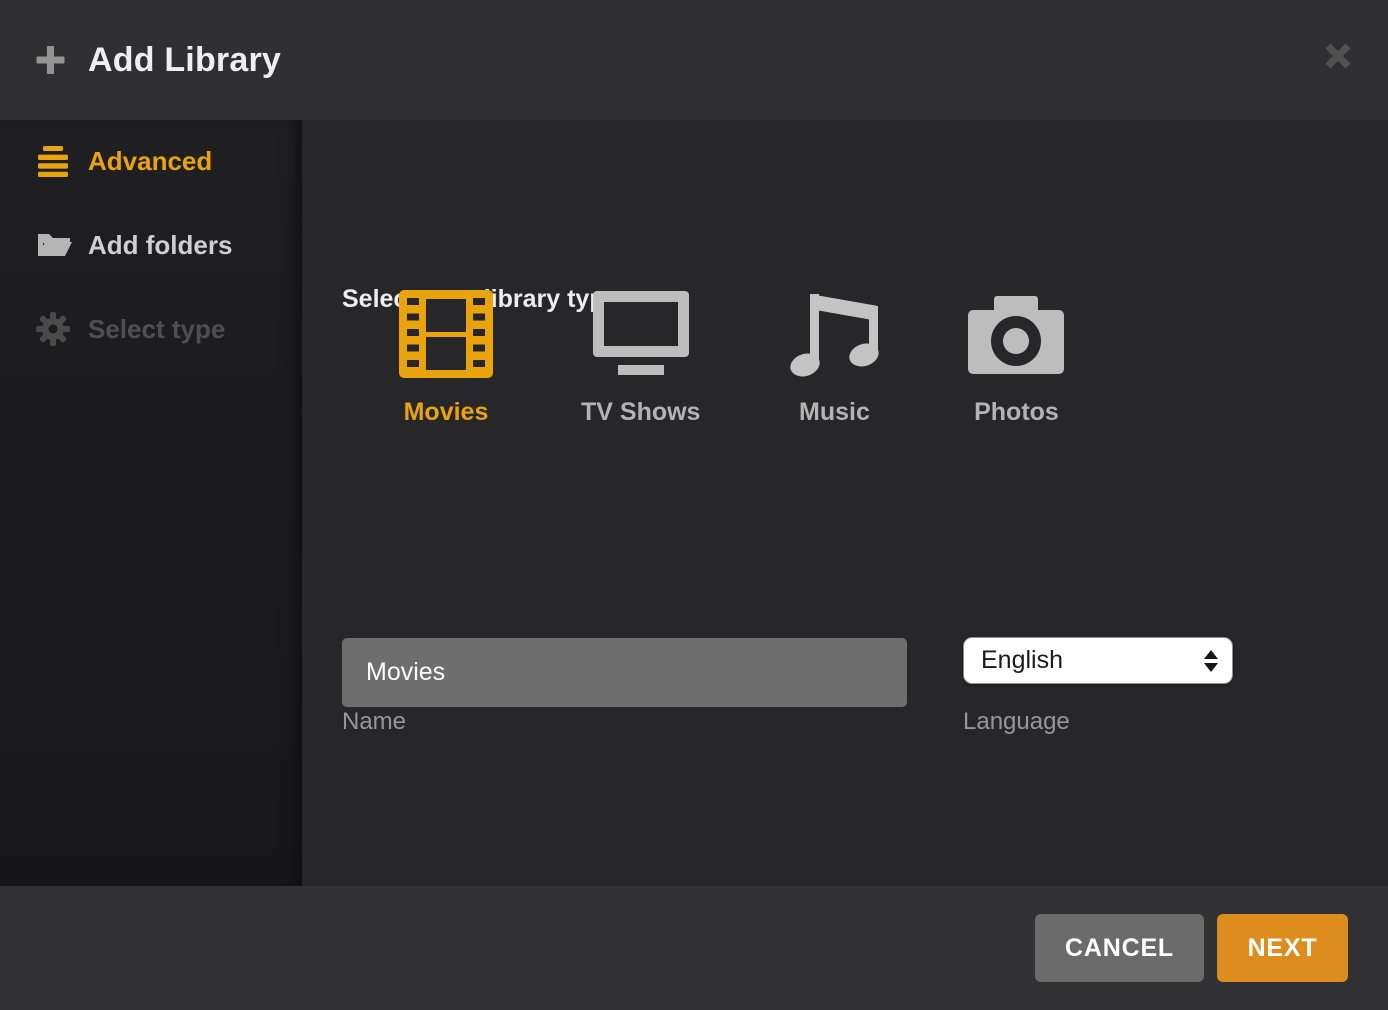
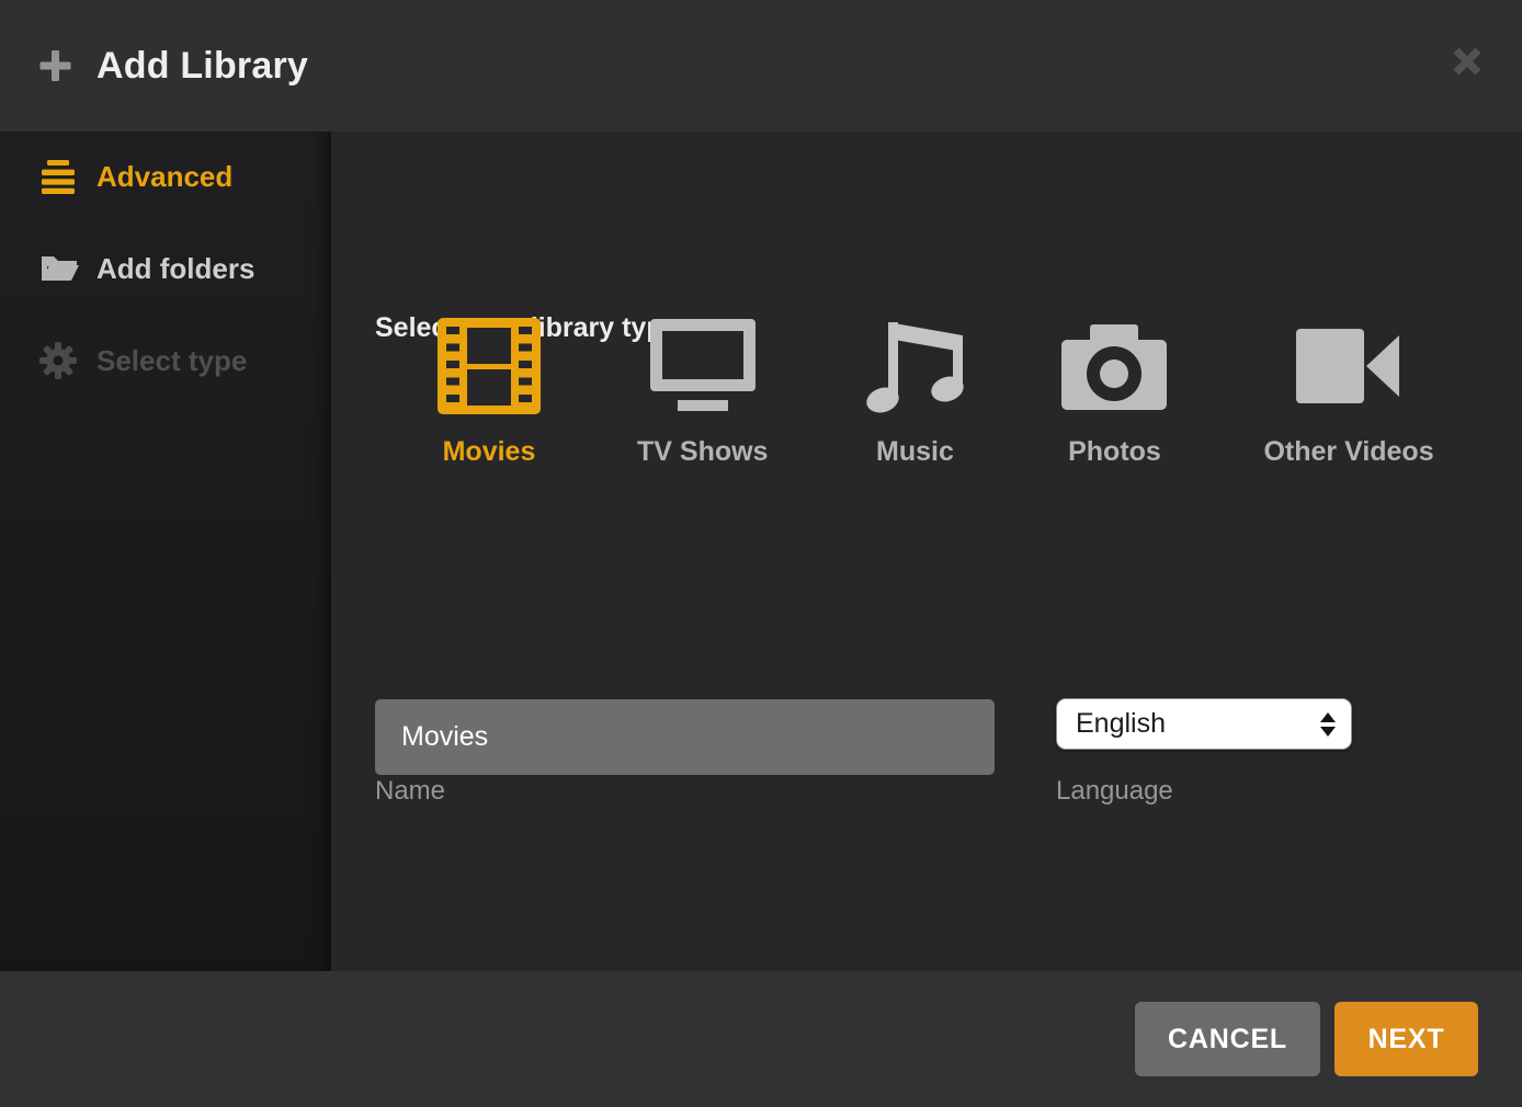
  Add Library
  Advanced
  Add folders
  Select type
  Movies
  TV Shows
  Music
  Photos
+ Other Videos
  Name
  Movies
  Language
  English
  CANCEL
  NEXT
